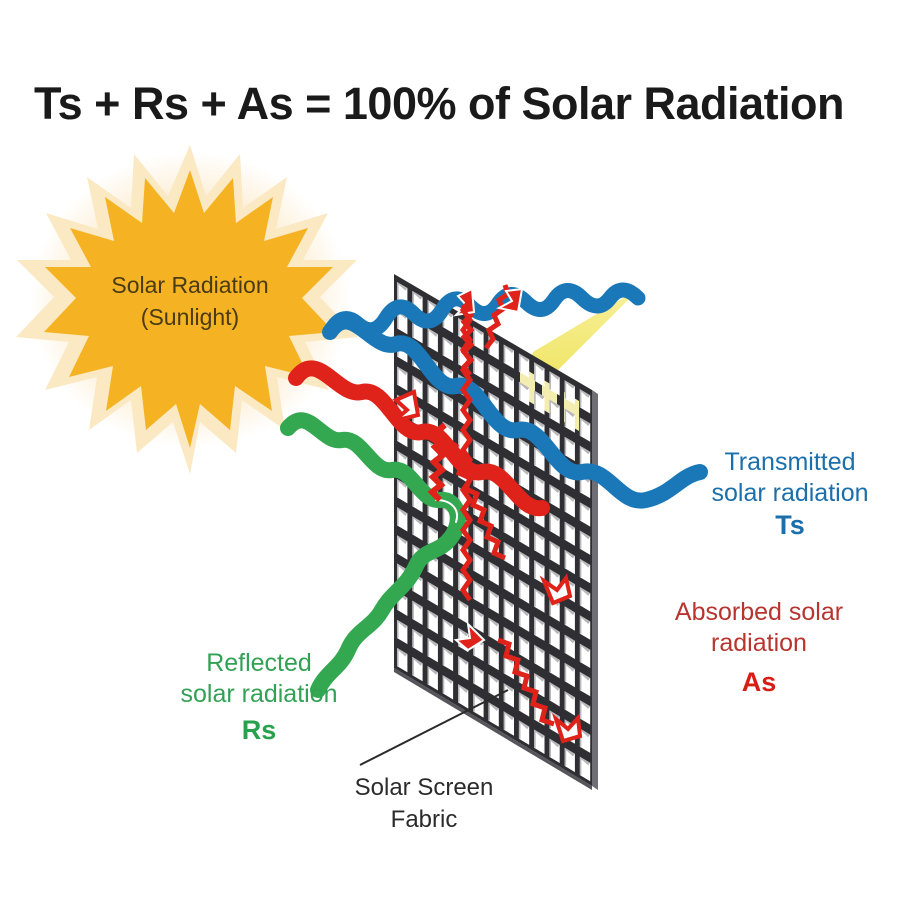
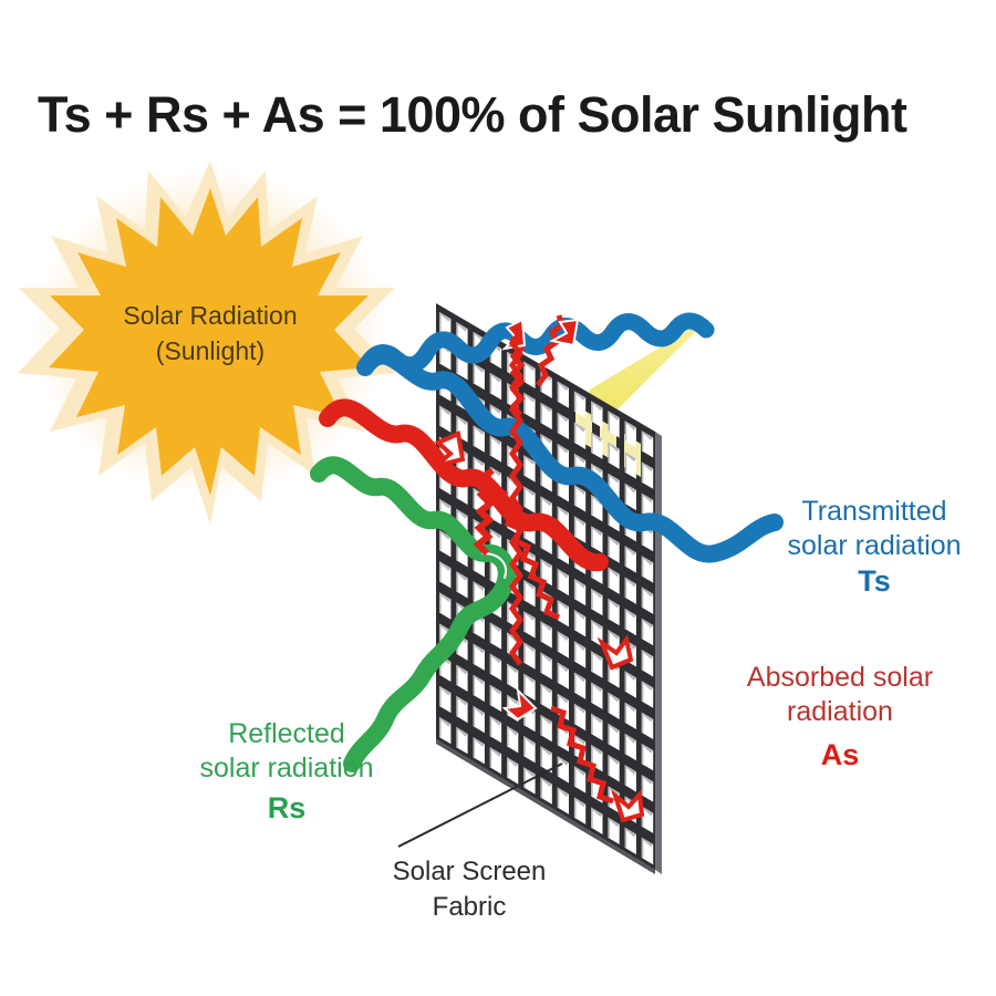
- Ts + Rs + As = 100% of Solar Radiation
+ Ts + Rs + As = 100% of Solar Sunlight
  Solar Radiation
  (Sunlight)
  Transmitted
  solar radiation
  Ts
  Absorbed solar
  radiation
  As
  Reflected
  solar radiation
  Rs
  Solar Screen
  Fabric
